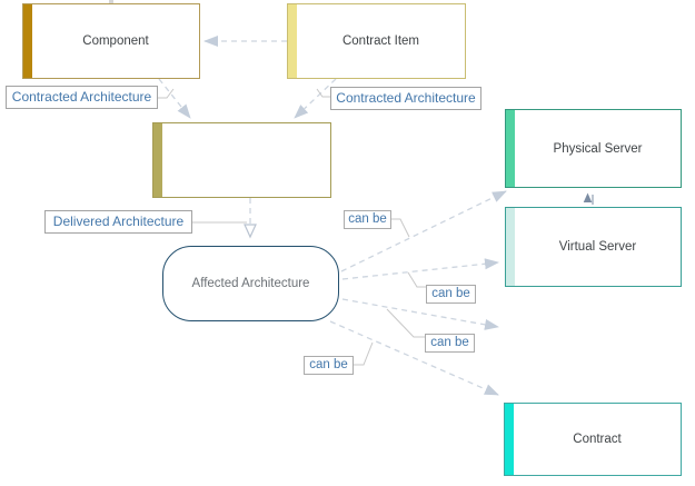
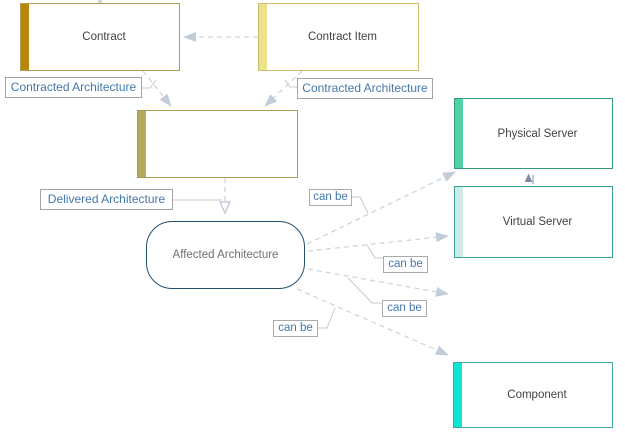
- Component
+ Contract
  Contract Item
  Affected Architecture
  Physical Server
  Virtual Server
- Contract
+ Component
  Contracted Architecture
  Contracted Architecture
  Delivered Architecture
  can be
  can be
  can be
  can be
